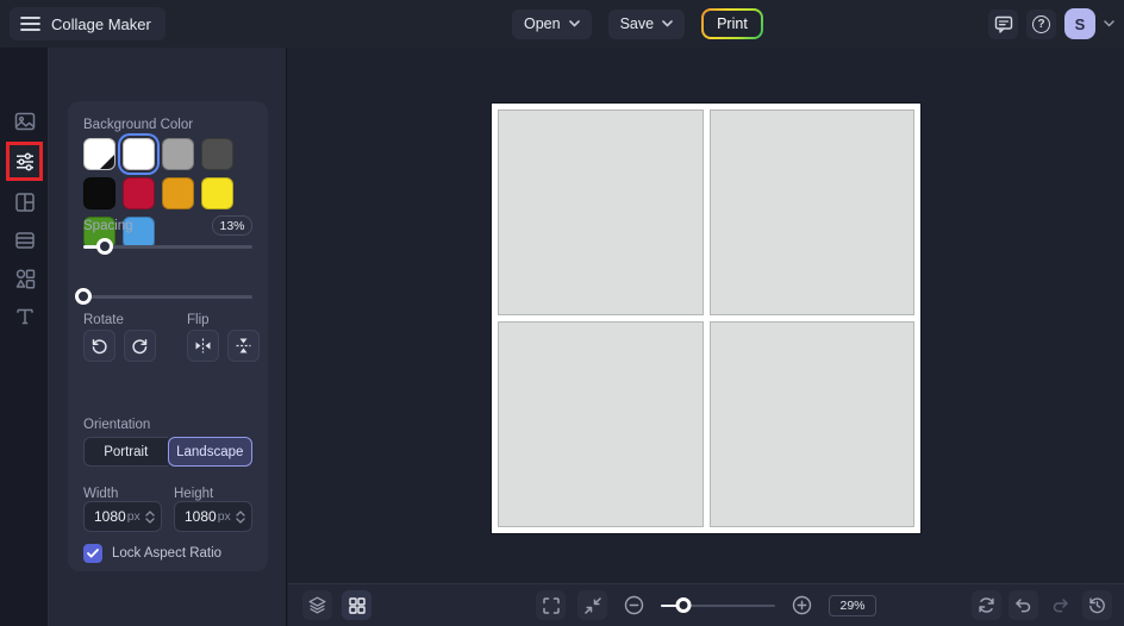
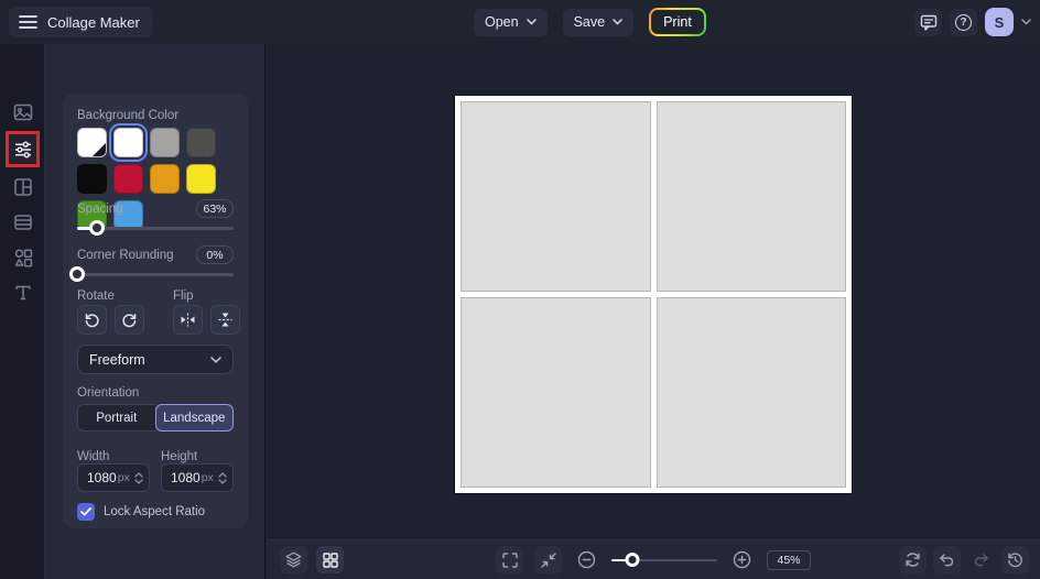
  Collage Maker
  Open
  Save
  Print
  ?
  S
  Background Color
  Spacing
- 13%
+ 63%
+ Corner Rounding
+ 0%
  Rotate
  Flip
+ Freeform
  Orientation
  Portrait
  Landscape
  Width
  Height
  1080
  px
  1080
  px
  Lock Aspect Ratio
- 29%
+ 45%
